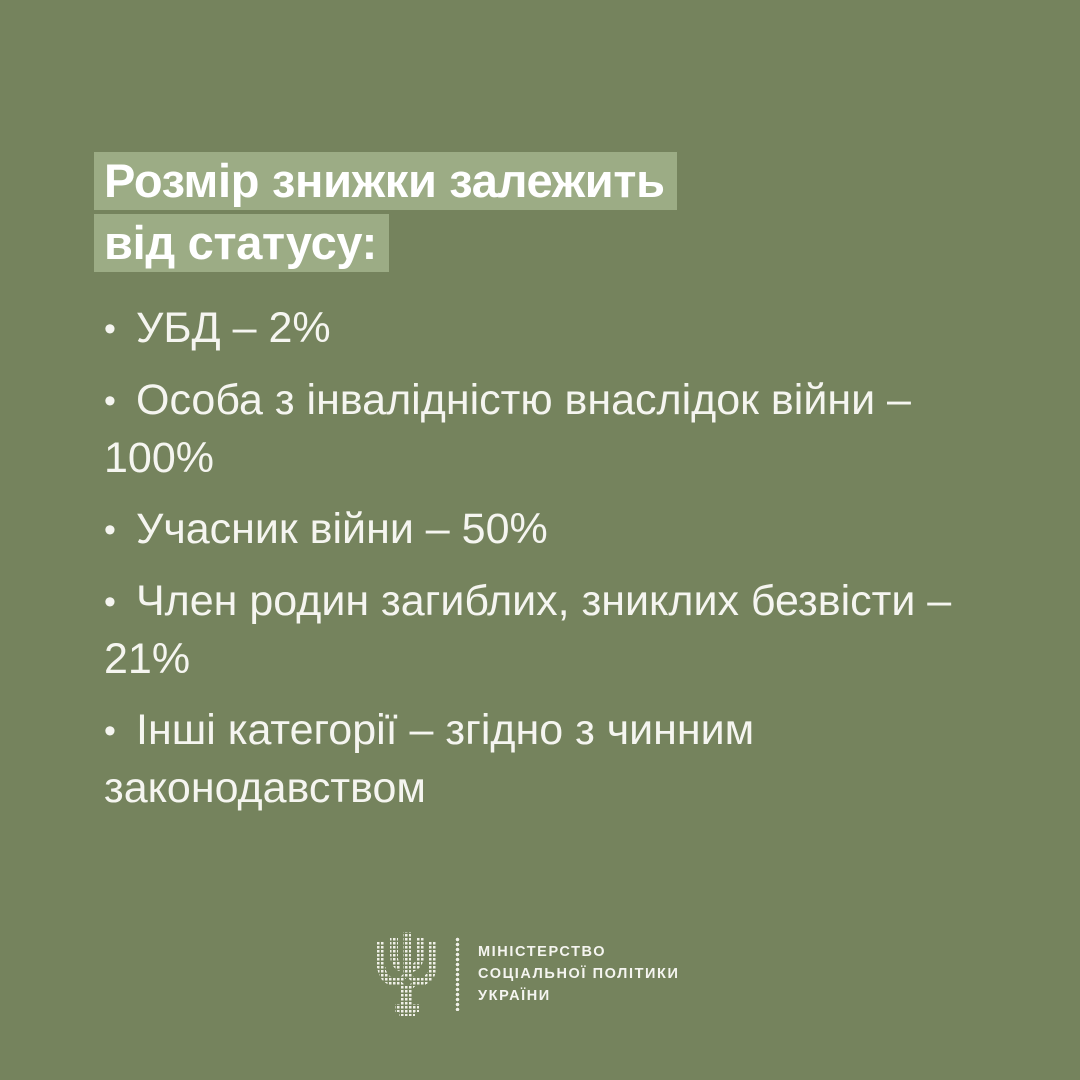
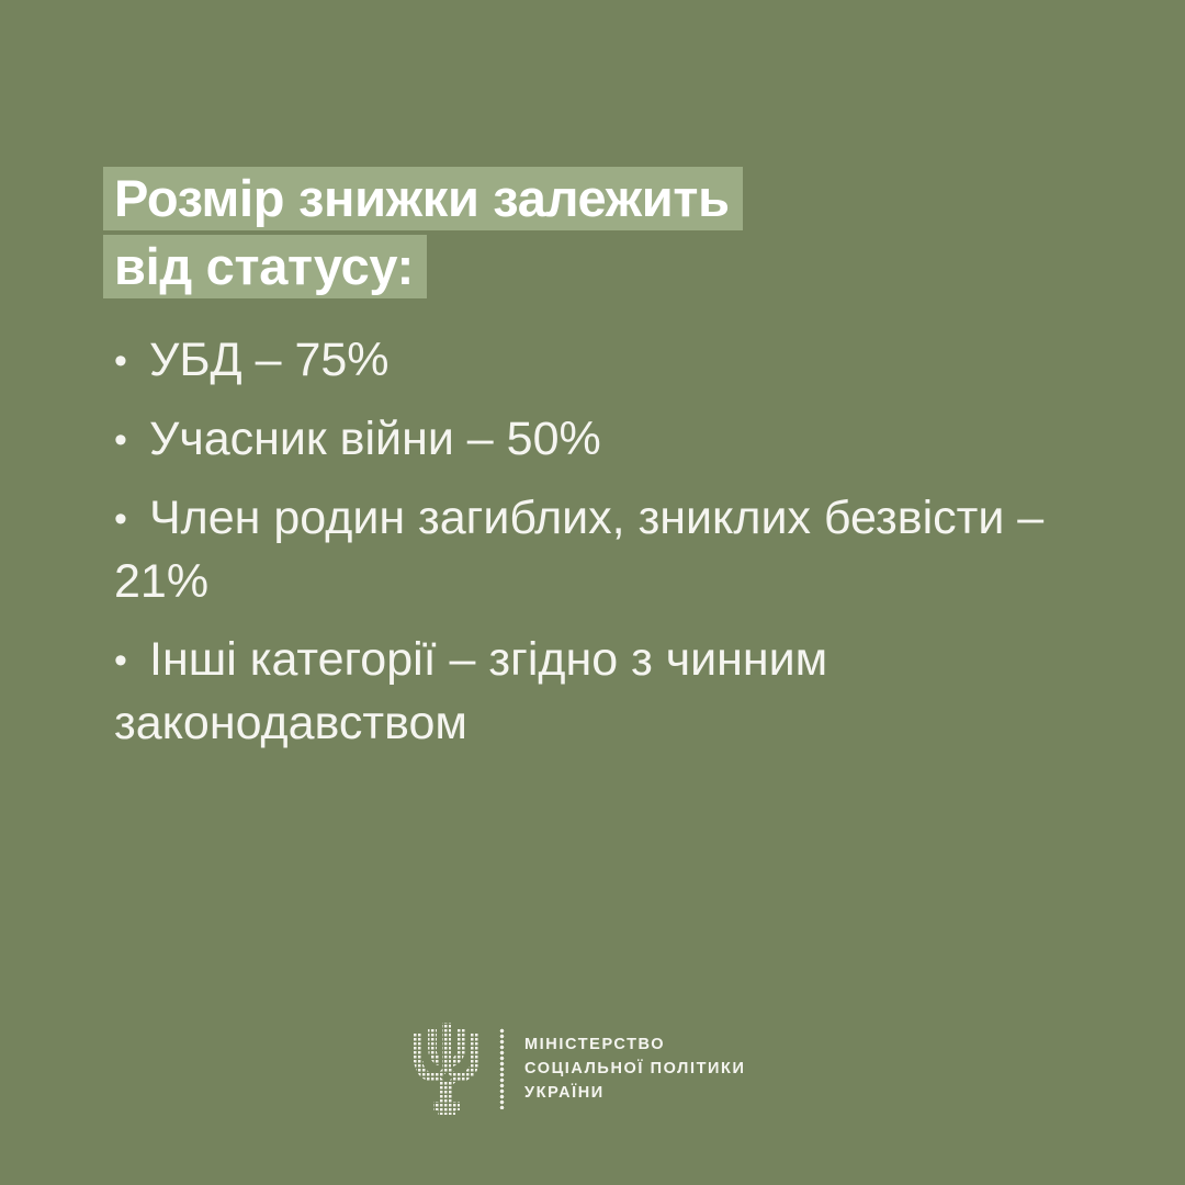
  Розмір знижки залежить
  від статусу:
- • УБД – 2%
+ • УБД – 75%
- • Особа з інвалідністю внаслідок війни – 100%
  • Учасник війни – 50%
  • Член родин загиблих, зниклих безвісти – 21%
  • Інші категорії – згідно з чинним законодавством
  МІНІСТЕРСТВО
  СОЦІАЛЬНОЇ ПОЛІТИКИ
  УКРАЇНИ
